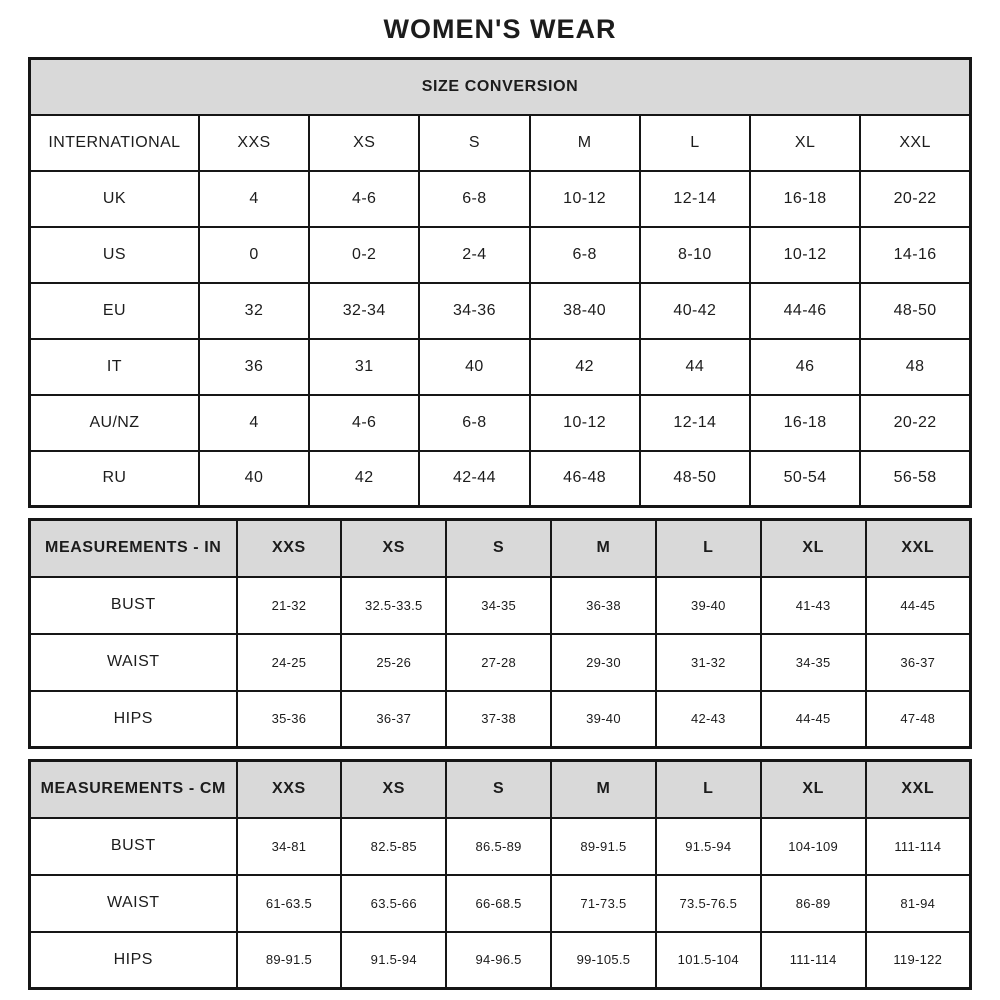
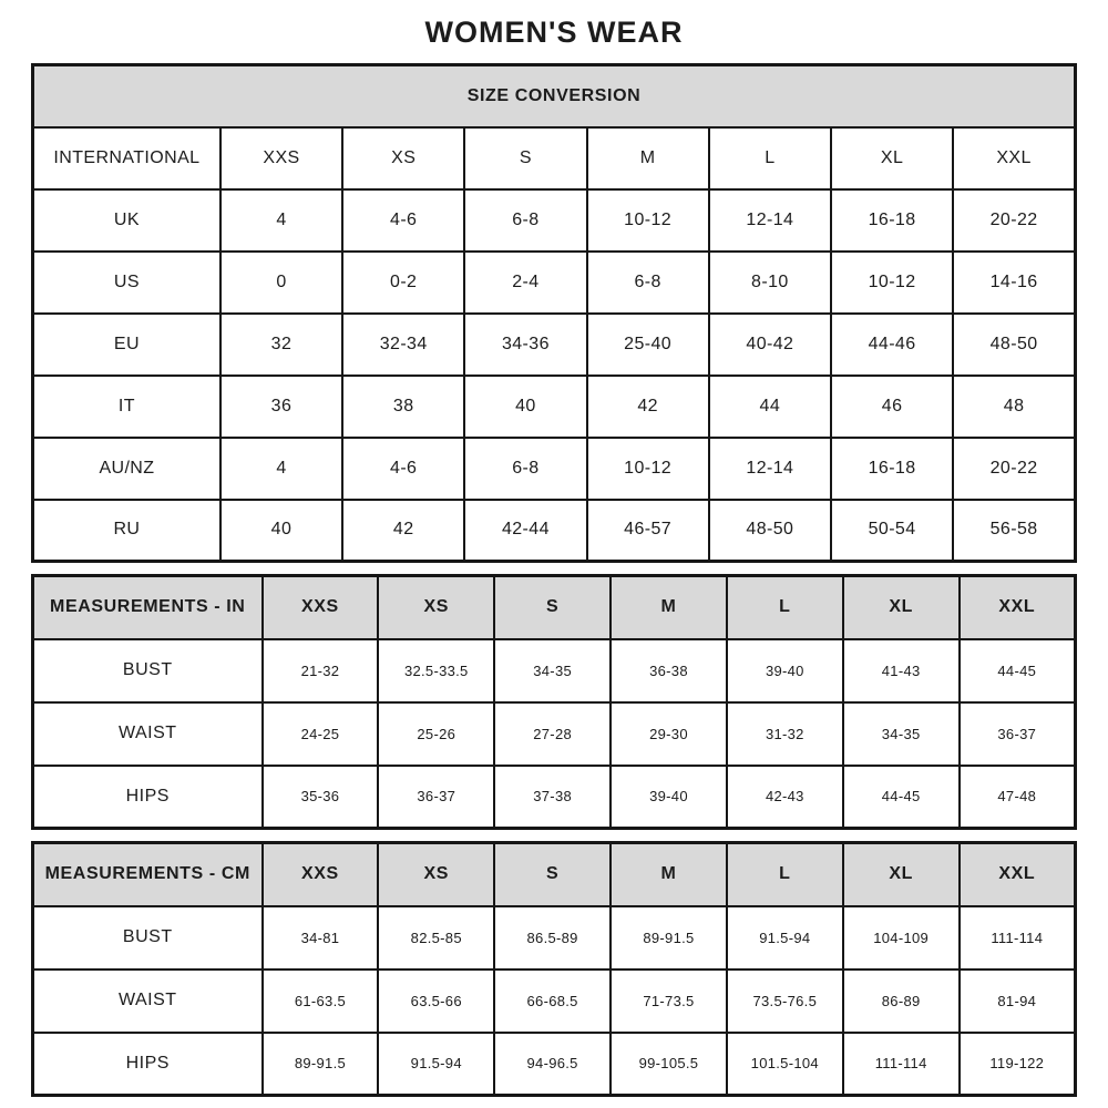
  WOMEN'S WEAR
  SIZE CONVERSION
  INTERNATIONAL	XXS	XS	S	M	L	XL	XXL
  UK	4	4-6	6-8	10-12	12-14	16-18	20-22
  US	0	0-2	2-4	6-8	8-10	10-12	14-16
- EU	32	32-34	34-36	38-40	40-42	44-46	48-50
+ EU	32	32-34	34-36	25-40	40-42	44-46	48-50
- IT	36	31	40	42	44	46	48
+ IT	36	38	40	42	44	46	48
  AU/NZ	4	4-6	6-8	10-12	12-14	16-18	20-22
- RU	40	42	42-44	46-48	48-50	50-54	56-58
+ RU	40	42	42-44	46-57	48-50	50-54	56-58
  MEASUREMENTS - IN	XXS	XS	S	M	L	XL	XXL
  BUST	21-32	32.5-33.5	34-35	36-38	39-40	41-43	44-45
  WAIST	24-25	25-26	27-28	29-30	31-32	34-35	36-37
  HIPS	35-36	36-37	37-38	39-40	42-43	44-45	47-48
  MEASUREMENTS - CM	XXS	XS	S	M	L	XL	XXL
  BUST	34-81	82.5-85	86.5-89	89-91.5	91.5-94	104-109	111-114
  WAIST	61-63.5	63.5-66	66-68.5	71-73.5	73.5-76.5	86-89	81-94
  HIPS	89-91.5	91.5-94	94-96.5	99-105.5	101.5-104	111-114	119-122
